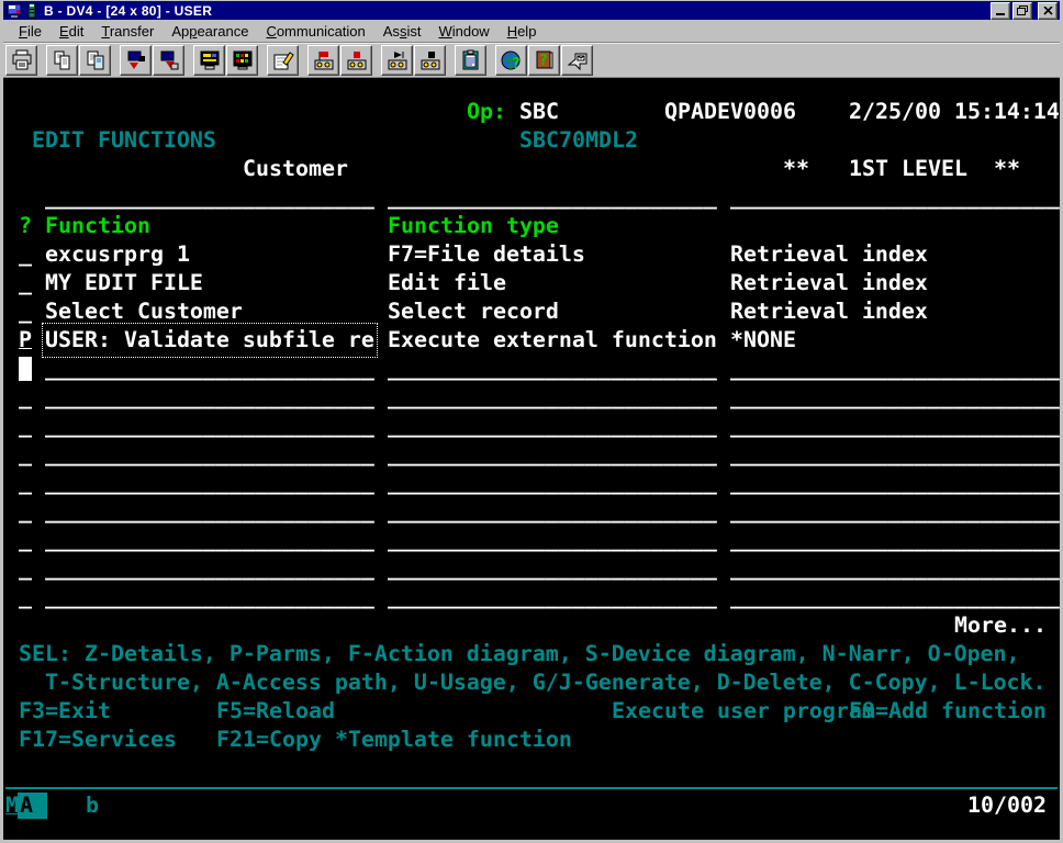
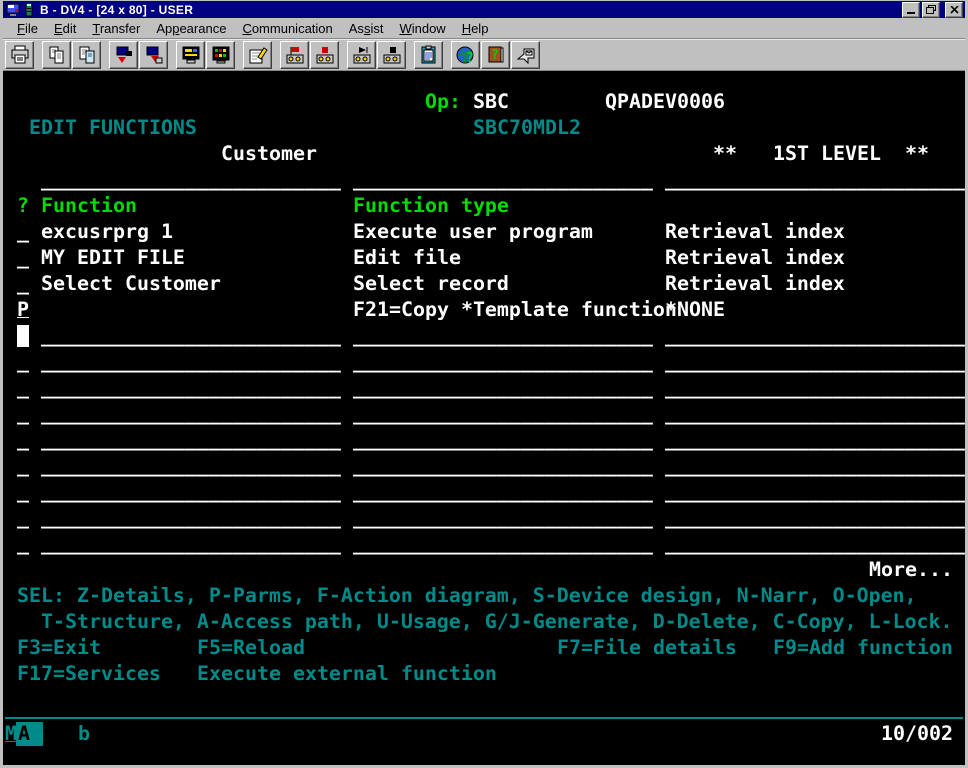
  B - DV4 - [24 x 80] - USER
  File
  Edit
  Transfer
  Appearance
  Communication
  Assist
  Window
  Help
  ?
  ?
  M
  A
  b
  10/002
  Op:
  SBC
  QPADEV0006
- 2/25/00 15:14:14
  EDIT FUNCTIONS
  SBC70MDL2
  Customer
  **
  1ST LEVEL
  **
  _________________________
  _________________________
  _________________________
  ?
  Function
  Function type
  _
  excusrprg 1
- F7=File details
+ Execute user program
  Retrieval index
  _
  MY EDIT FILE
  Edit file
  Retrieval index
  _
  Select Customer
  Select record
  Retrieval index
  P
- USER: Validate subfile re
- Execute external function
+ F21=Copy *Template function
  *NONE
  _
  _________________________
  _________________________
  _________________________
  _
  _________________________
  _________________________
  _________________________
  _
  _________________________
  _________________________
  _________________________
  _
  _________________________
  _________________________
  _________________________
  _
  _________________________
  _________________________
  _________________________
  _
  _________________________
  _________________________
  _________________________
  _
  _________________________
  _________________________
  _________________________
  _
  _________________________
  _________________________
  _________________________
  _
  _________________________
  _________________________
  _________________________
  More...
- SEL: Z-Details, P-Parms, F-Action diagram, S-Device diagram, N-Narr, O-Open,
+ SEL: Z-Details, P-Parms, F-Action diagram, S-Device design, N-Narr, O-Open,
  T-Structure, A-Access path, U-Usage, G/J-Generate, D-Delete, C-Copy, L-Lock.
  F3=Exit
  F5=Reload
- Execute user program
+ F7=File details
  F9=Add function
  F17=Services
- F21=Copy *Template function
+ Execute external function
